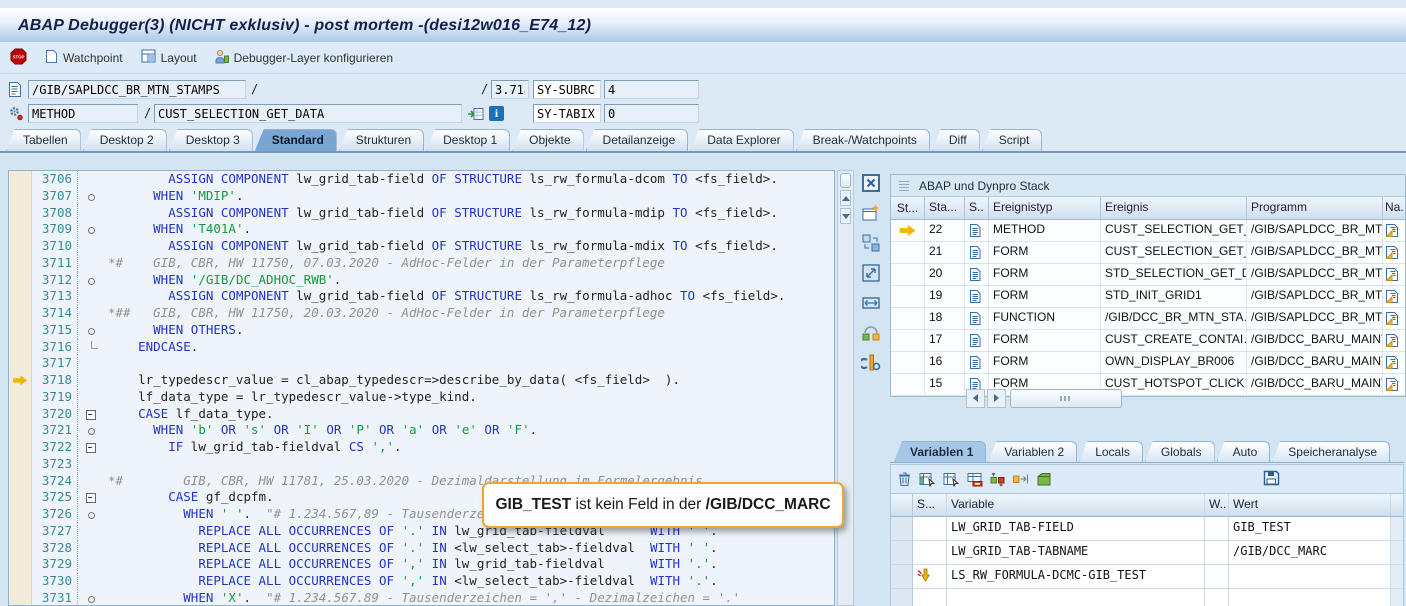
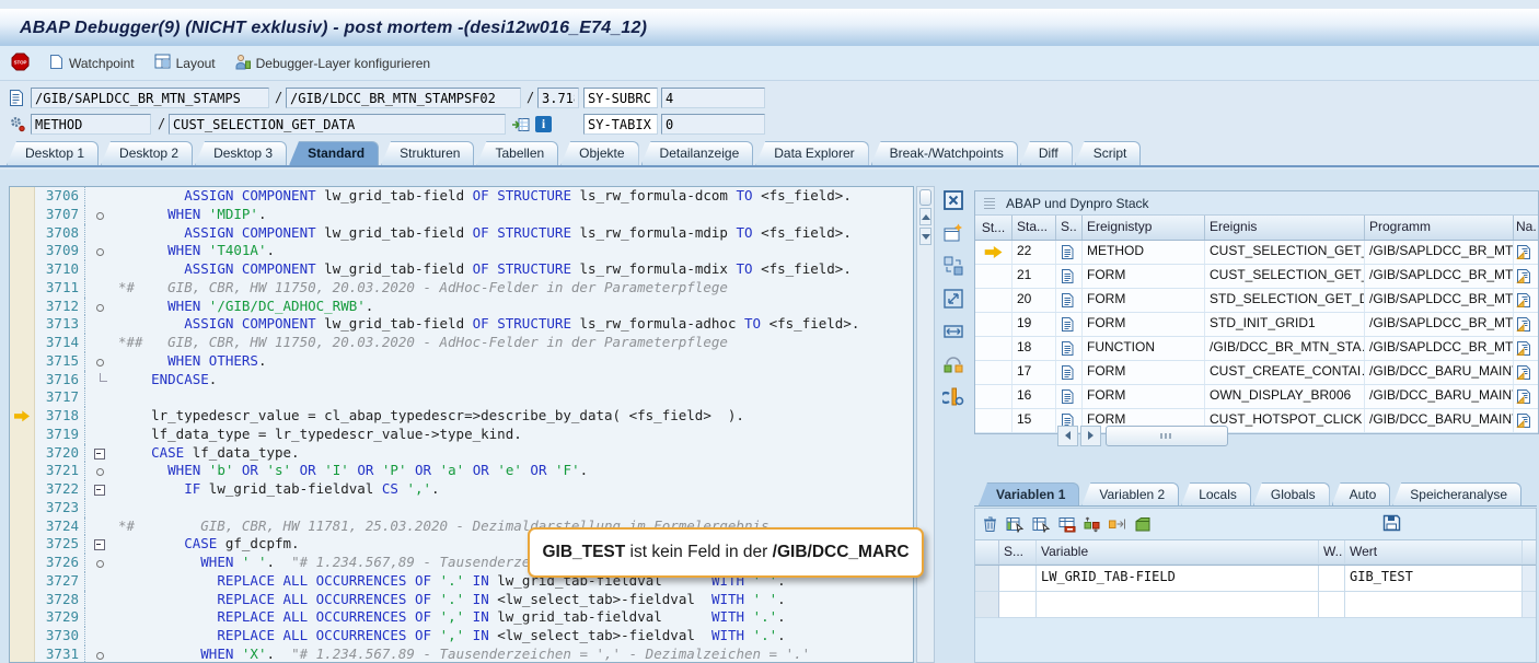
- ABAP Debugger(3) (NICHT exklusiv) - post mortem -(desi12w016_E74_12)
+ ABAP Debugger(9) (NICHT exklusiv) - post mortem -(desi12w016_E74_12)
  Watchpoint
  Layout
  Debugger-Layer konfigurieren
  /GIB/SAPLDCC_BR_MTN_STAMPS
  /
+ /GIB/LDCC_BR_MTN_STAMPSF02
  /
  3.71
  SY-SUBRC
  4
  METHOD
  /
  CUST_SELECTION_GET_DATA
  i
  SY-TABIX
  0
- Tabellen
+ Desktop 1
  Desktop 2
  Desktop 3
  Standard
  Strukturen
- Desktop 1
+ Tabellen
  Objekte
  Detailanzeige
  Data Explorer
  Break-/Watchpoints
  Diff
  Script
  3706
  ASSIGN COMPONENT lw_grid_tab-field OF STRUCTURE ls_rw_formula-dcom TO <fs_field>.
  3707
  WHEN 'MDIP'.
  3708
  ASSIGN COMPONENT lw_grid_tab-field OF STRUCTURE ls_rw_formula-mdip TO <fs_field>.
  3709
  WHEN 'T401A'.
  3710
  ASSIGN COMPONENT lw_grid_tab-field OF STRUCTURE ls_rw_formula-mdix TO <fs_field>.
  3711
- *# GIB, CBR, HW 11750, 07.03.2020 - AdHoc-Felder in der Parameterpflege
+ *# GIB, CBR, HW 11750, 20.03.2020 - AdHoc-Felder in der Parameterpflege
  3712
  WHEN '/GIB/DC_ADHOC_RWB'.
  3713
  ASSIGN COMPONENT lw_grid_tab-field OF STRUCTURE ls_rw_formula-adhoc TO <fs_field>.
  3714
  *## GIB, CBR, HW 11750, 20.03.2020 - AdHoc-Felder in der Parameterpflege
  3715
  WHEN OTHERS.
  3716
  ENDCASE.
  3717
  3718
  lr_typedescr_value = cl_abap_typedescr=>describe_by_data( <fs_field> ).
  3719
  lf_data_type = lr_typedescr_value->type_kind.
  3720
  CASE lf_data_type.
  3721
  WHEN 'b' OR 's' OR 'I' OR 'P' OR 'a' OR 'e' OR 'F'.
  3722
  IF lw_grid_tab-fieldval CS ','.
  3723
  3724
  *# GIB, CBR, HW 11781, 25.03.2020 - Dezimaldarstellung im Formelergebnis
  3725
  CASE gf_dcpfm.
  3726
  3727
  REPLACE ALL OCCURRENCES OF '.' IN lw_grid_tab-fieldval WITH ' '.
  3728
  REPLACE ALL OCCURRENCES OF '.' IN <lw_select_tab>-fieldval WITH ' '.
  3729
  REPLACE ALL OCCURRENCES OF ',' IN lw_grid_tab-fieldval WITH '.'.
  3730
  REPLACE ALL OCCURRENCES OF ',' IN <lw_select_tab>-fieldval WITH '.'.
  3731
  WHEN 'X'. "# 1.234.567.89 - Tausenderzeichen = ',' - Dezimalzeichen = '.'
  ABAP und Dynpro Stack
  St...
  Sta...
  S..
  Ereignistyp
  Ereignis
  Programm
  Na.
  22
  METHOD
  CUST_SELECTION_GET
  /GIB/SAPLDCC_BR_MT
  21
  FORM
  CUST_SELECTION_GET
  /GIB/SAPLDCC_BR_MT
  20
  FORM
  STD_SELECTION_GET_D
  /GIB/SAPLDCC_BR_MT
  19
  FORM
  STD_INIT_GRID1
  /GIB/SAPLDCC_BR_MT
  18
  FUNCTION
  /GIB/DCC_BR_MTN_STA
  /GIB/SAPLDCC_BR_MT
  17
  FORM
  CUST_CREATE_CONTAI
  /GIB/DCC_BARU_MAIN
  16
  FORM
  OWN_DISPLAY_BR006
  /GIB/DCC_BARU_MAIN
  15
  FORM
  CUST_HOTSPOT_CLICK
  /GIB/DCC_BARU_MAIN
  Variablen 1
  Variablen 2
  Locals
  Globals
  Auto
  Speicheranalyse
  S...
  Variable
  W..
  Wert
  LW_GRID_TAB-FIELD
  GIB_TEST
- LW_GRID_TAB-TABNAME
- /GIB/DCC_MARC
- LS_RW_FORMULA-DCMC-GIB_TEST
  GIB_TEST ist kein Feld in der /GIB/DCC_MARC
